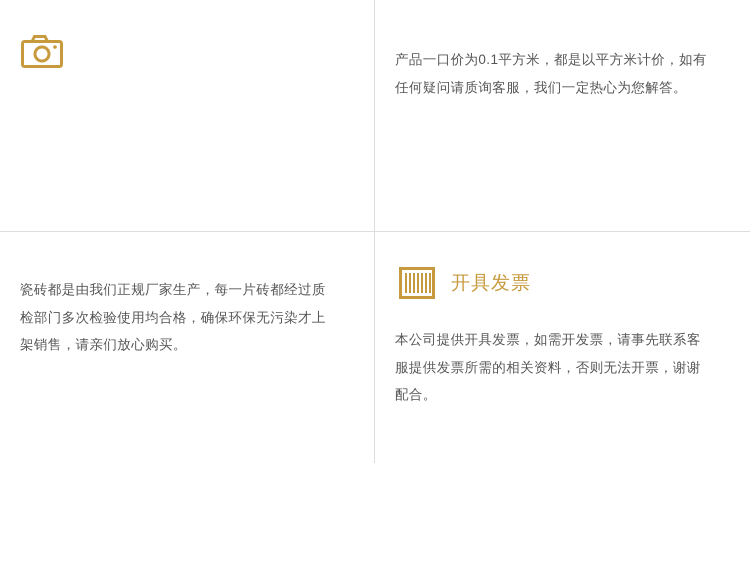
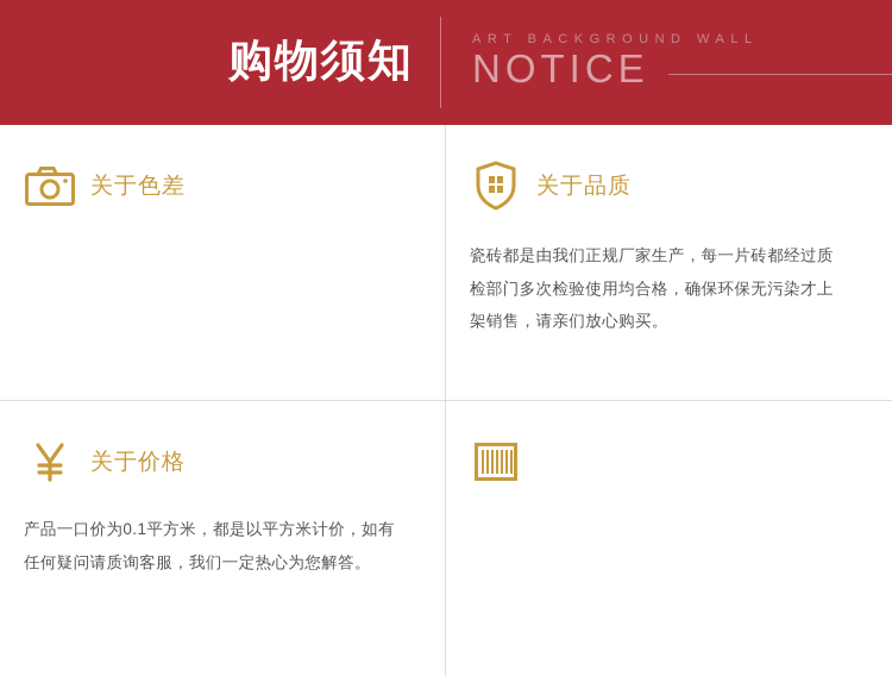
+ 购物须知
+ ART BACKGROUND WALL
+ NOTICE
+ 关于色差
+ 关于品质
- 产品一口价为0.1平方米，都是以平方米计价，如有任何疑问请质询客服，我们一定热心为您解答。
+ 瓷砖都是由我们正规厂家生产，每一片砖都经过质检部门多次检验使用均合格，确保环保无污染才上架销售，请亲们放心购买。
+ 关于价格
- 瓷砖都是由我们正规厂家生产，每一片砖都经过质检部门多次检验使用均合格，确保环保无污染才上架销售，请亲们放心购买。
+ 产品一口价为0.1平方米，都是以平方米计价，如有任何疑问请质询客服，我们一定热心为您解答。
- 开具发票
- 本公司提供开具发票，如需开发票，请事先联系客服提供发票所需的相关资料，否则无法开票，谢谢配合。
